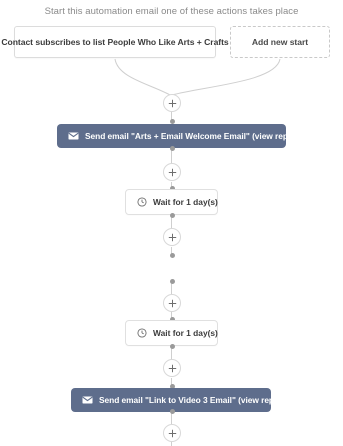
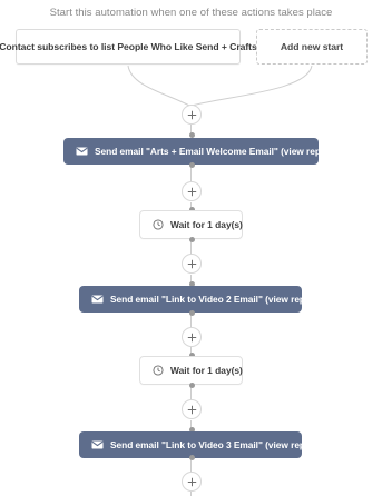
- Start this automation email one of these actions takes place
+ Start this automation when one of these actions takes place
- Contact subscribes to list People Who Like Arts + Crafts
+ Contact subscribes to list People Who Like Send + Crafts
  Add new start
  Send email "Arts + Email Welcome Email" (view reports)
  Wait for 1 day(s)
+ Send email "Link to Video 2 Email" (view reports)
  Wait for 1 day(s)
  Send email "Link to Video 3 Email" (view reports)
